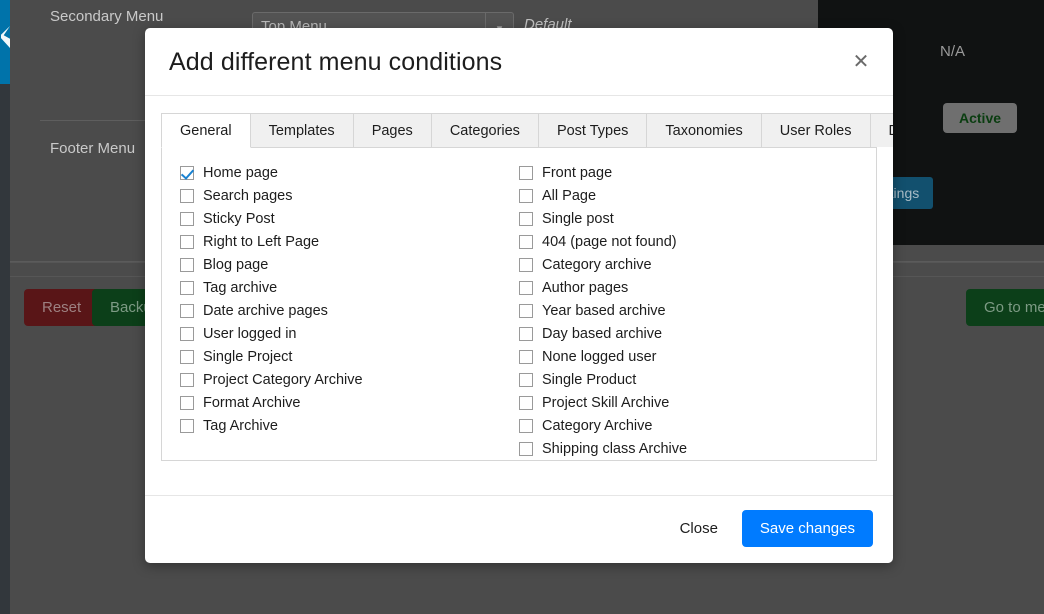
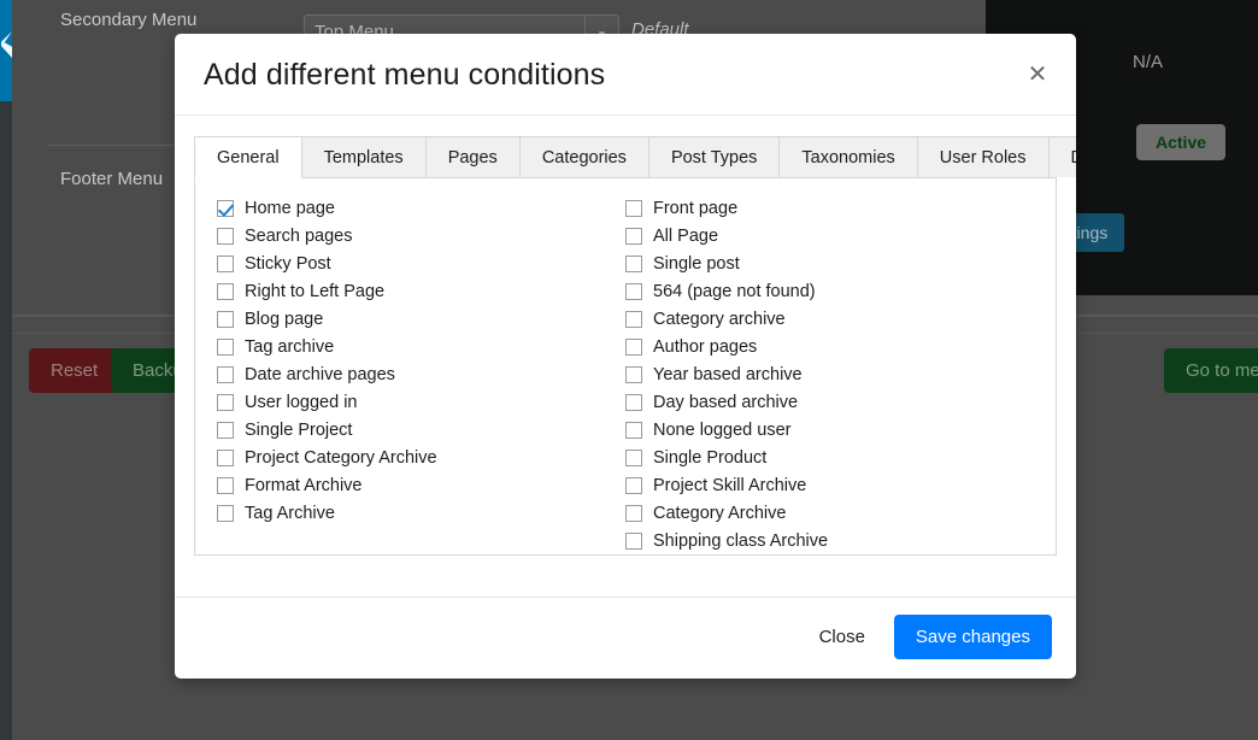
  Secondary Menu
  Footer Menu
  Top Menu
  Default
  N/A
  Active
  Reset
  Add different menu conditions
  ✕
  General
  Templates
  Pages
  Categories
  Post Types
  Taxonomies
  User Roles
  Home page
  Search pages
  Sticky Post
  Right to Left Page
  Blog page
  Tag archive
  Date archive pages
  User logged in
  Single Project
  Project Category Archive
  Format Archive
  Tag Archive
  Front page
  All Page
  Single post
- 404 (page not found)
+ 564 (page not found)
  Category archive
  Author pages
  Year based archive
  Day based archive
  None logged user
  Single Product
  Project Skill Archive
  Category Archive
  Shipping class Archive
  Close
  Save changes
